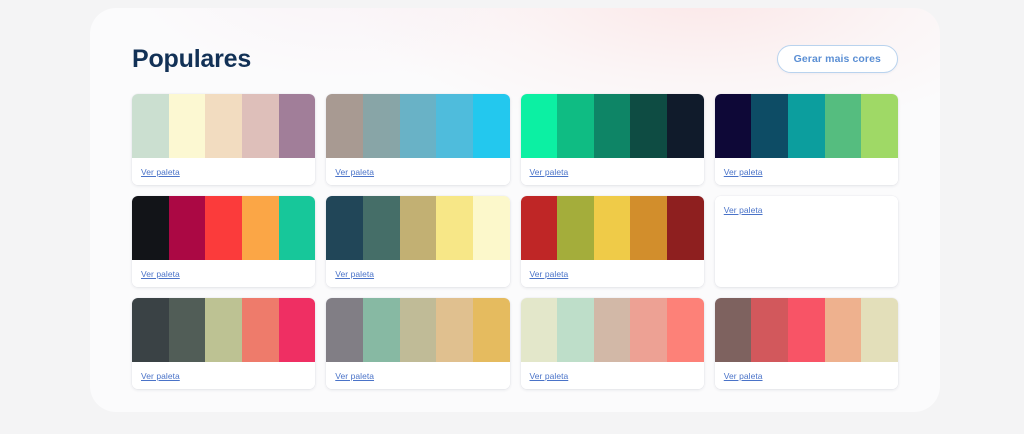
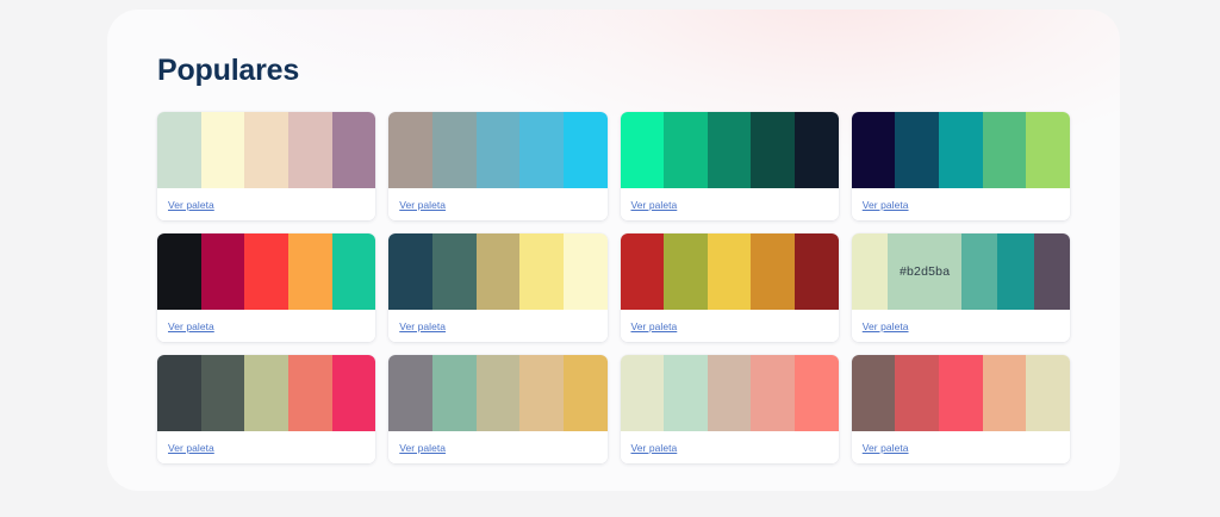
  Populares
- Gerar mais cores
  Ver paleta
  Ver paleta
  Ver paleta
  Ver paleta
  Ver paleta
  Ver paleta
  Ver paleta
+ #b2d5ba
  Ver paleta
  Ver paleta
  Ver paleta
  Ver paleta
  Ver paleta
